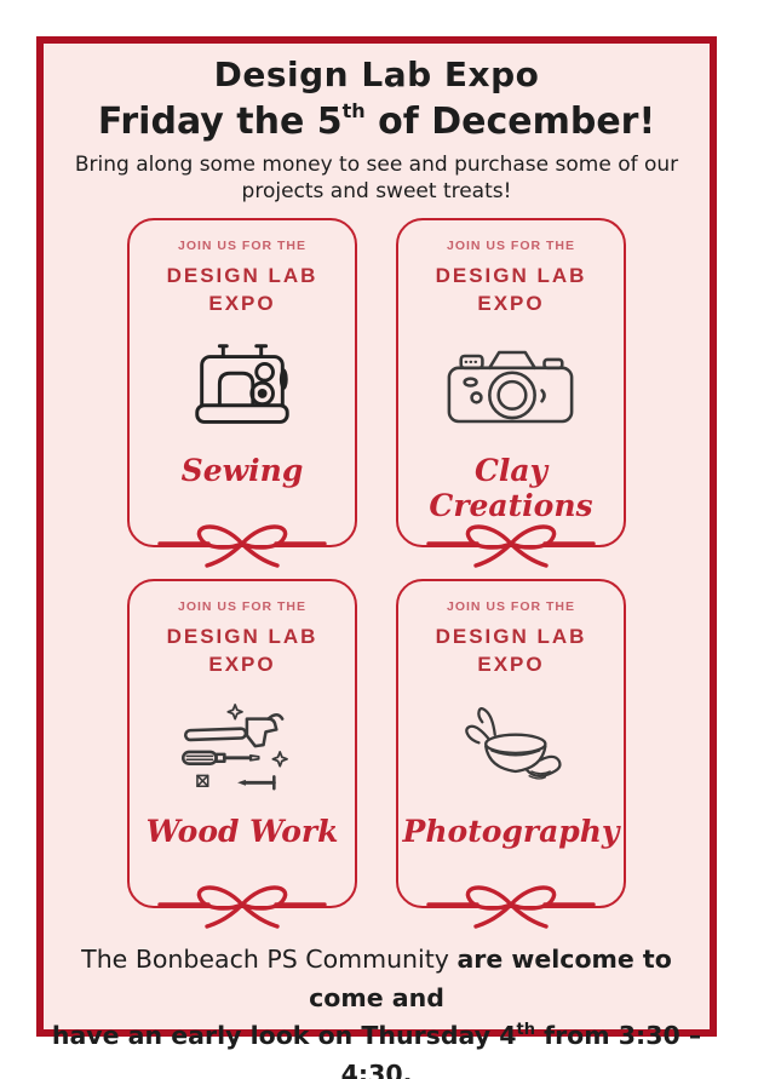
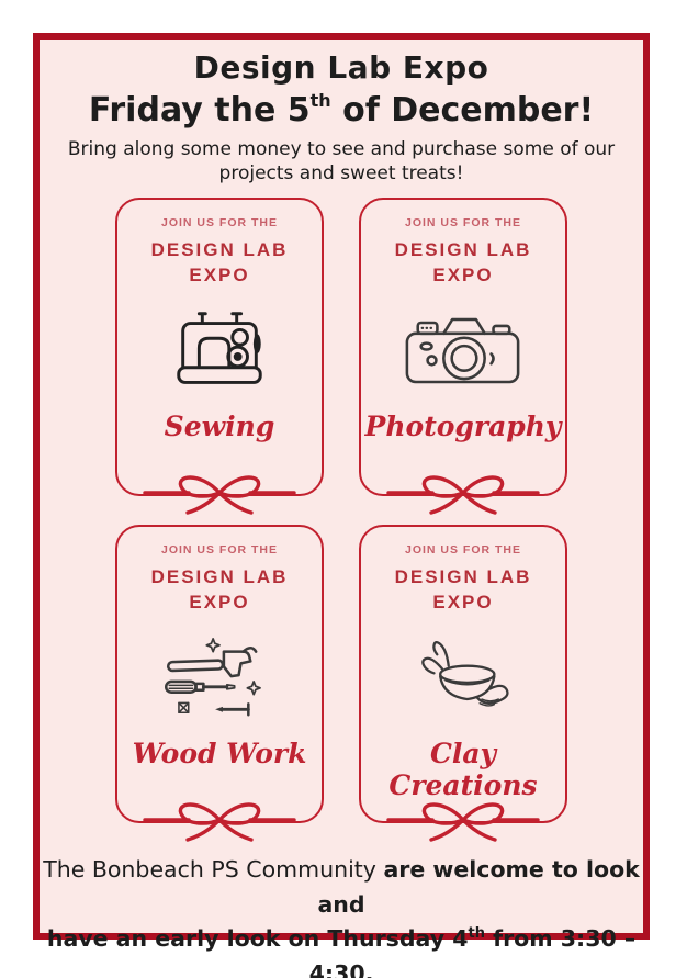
  Design Lab Expo
  Friday the 5th of December!
  Bring along some money to see and purchase some of our
  projects and sweet treats!
  JOIN US FOR THE
  DESIGN LAB
  EXPO
  Sewing
  JOIN US FOR THE
  DESIGN LAB
  EXPO
- Clay Creations
+ Photography
  JOIN US FOR THE
  DESIGN LAB
  EXPO
  Wood Work
  JOIN US FOR THE
  DESIGN LAB
  EXPO
- Photography
+ Clay Creations
- The Bonbeach PS Community are welcome to come and
+ The Bonbeach PS Community are welcome to look and
  have an early look on Thursday 4th from 3:30 – 4:30.
